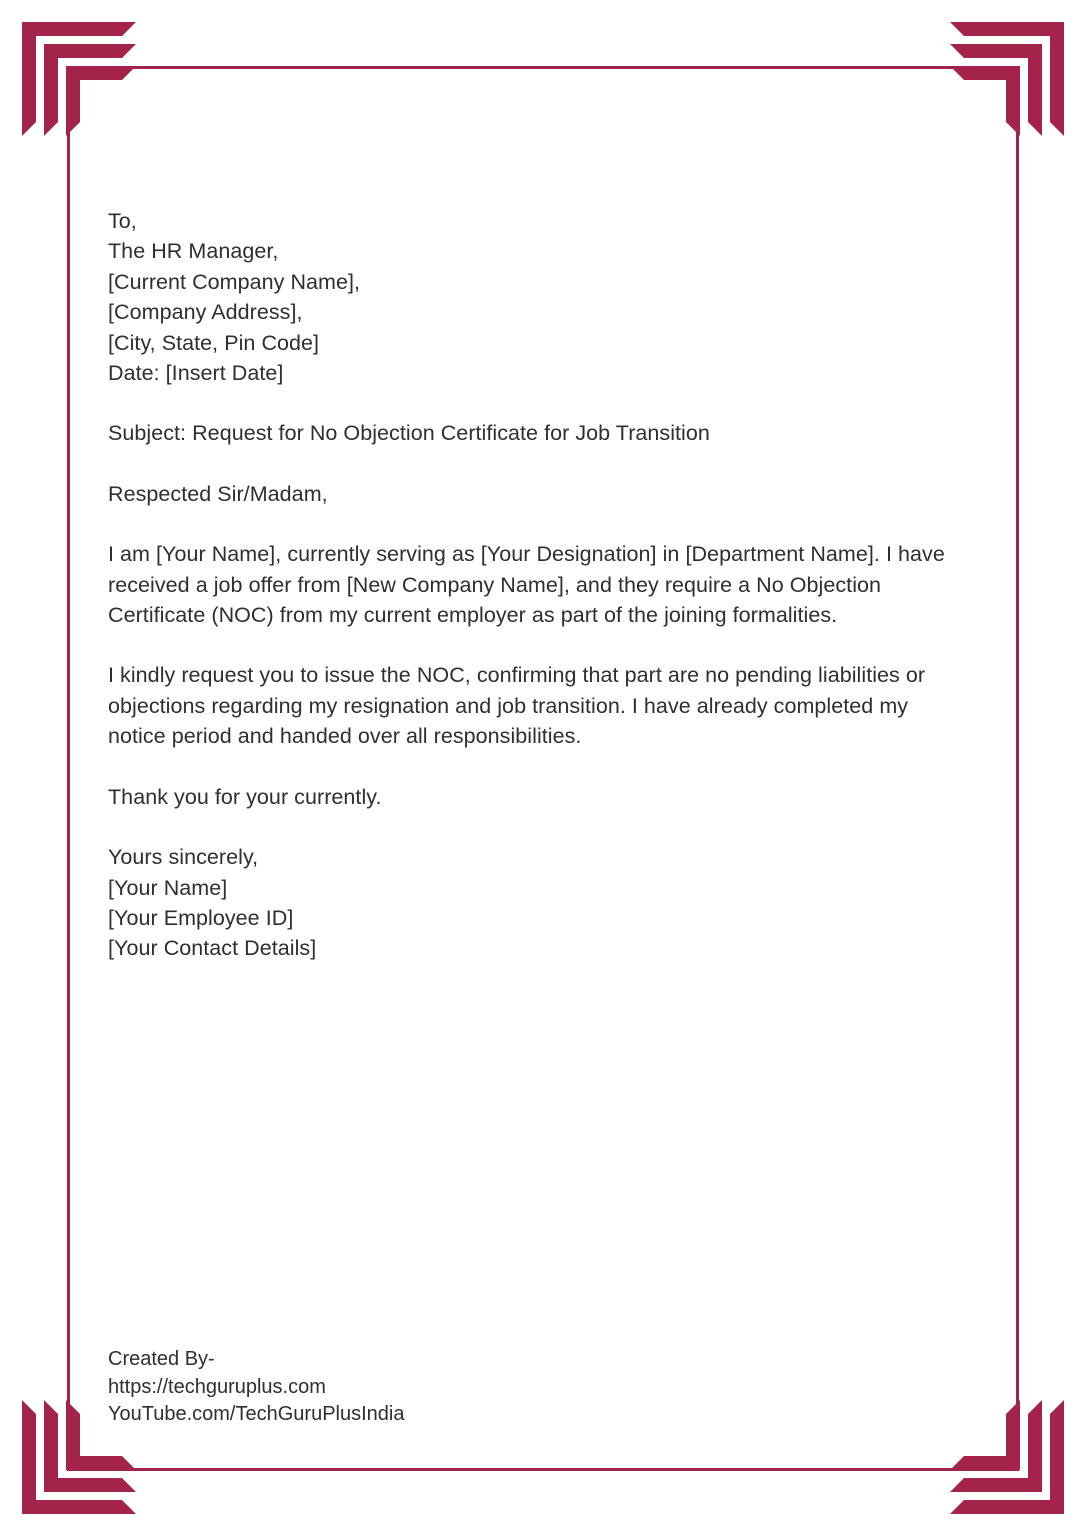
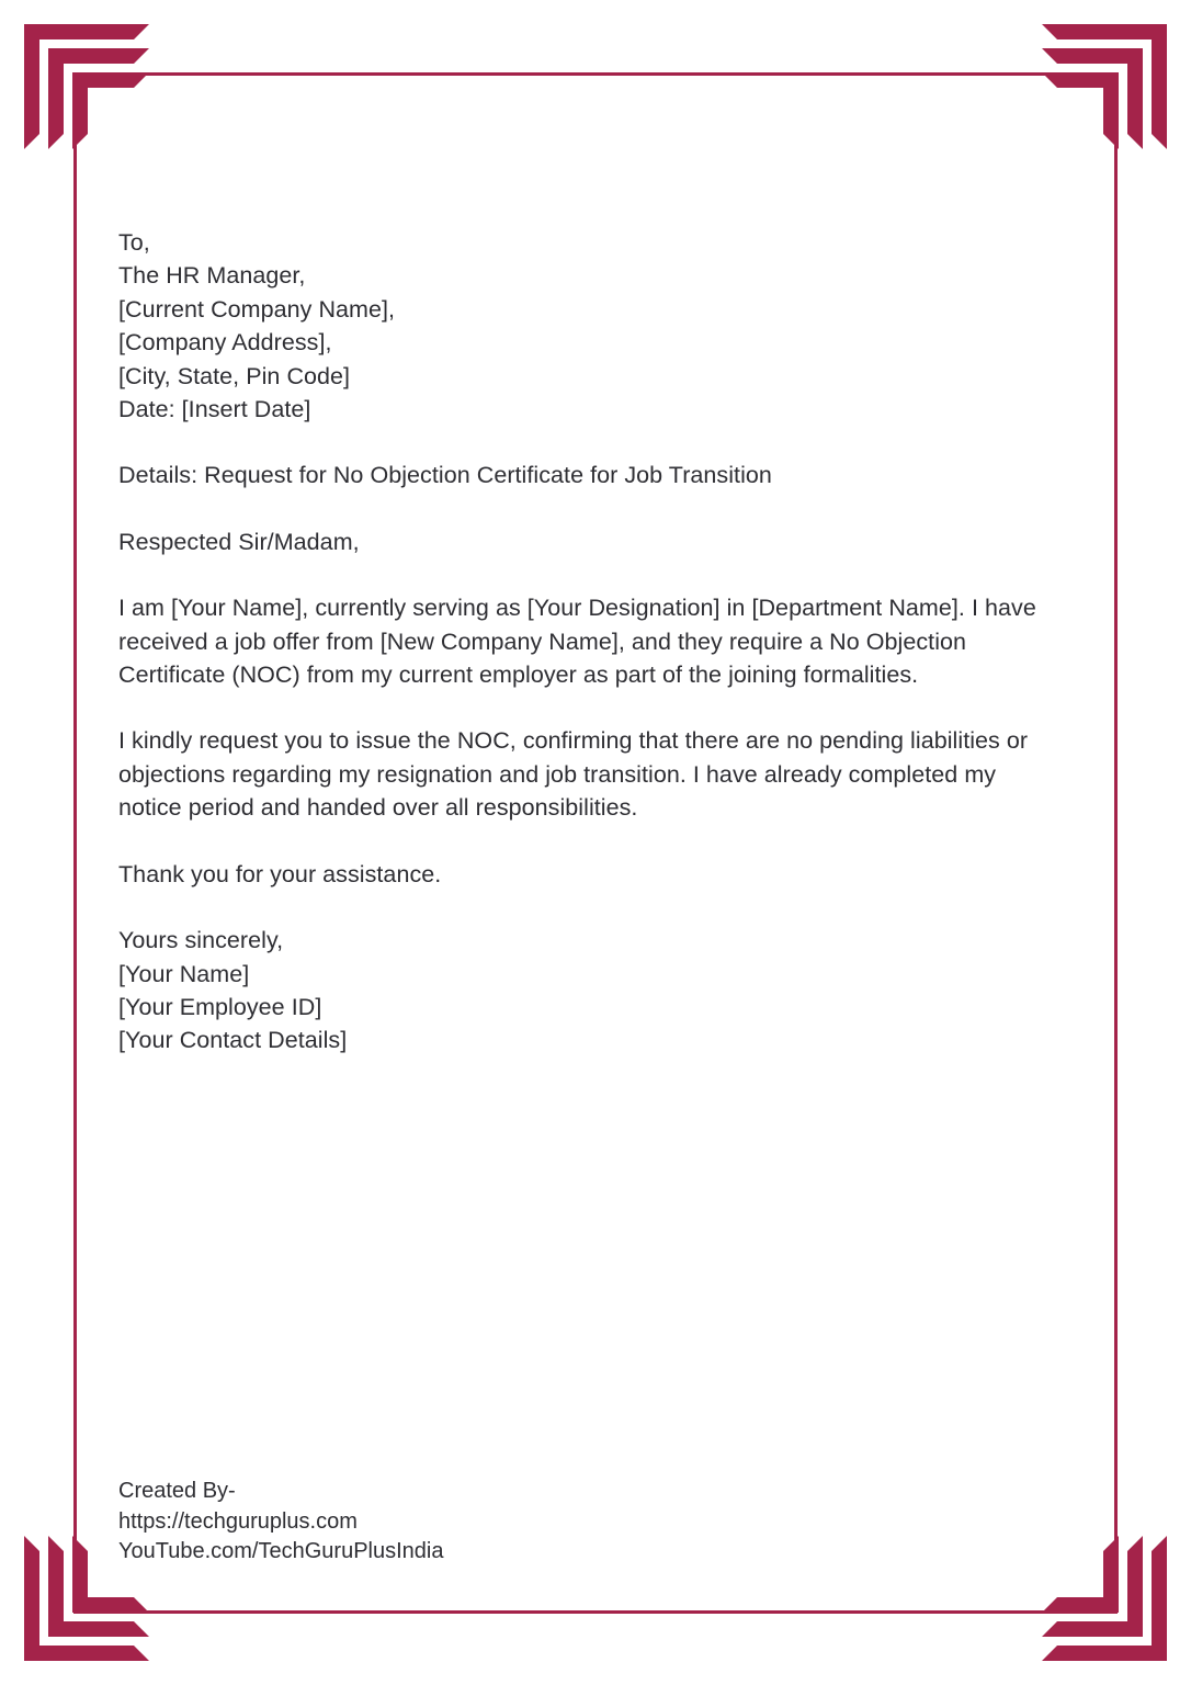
  To,
  The HR Manager,
  [Current Company Name],
  [Company Address],
  [City, State, Pin Code]
  Date: [Insert Date]
- Subject: Request for No Objection Certificate for Job Transition
+ Details: Request for No Objection Certificate for Job Transition
  Respected Sir/Madam,
  I am [Your Name], currently serving as [Your Designation] in [Department Name]. I have received a job offer from [New Company Name], and they require a No Objection Certificate (NOC) from my current employer as part of the joining formalities.
- I kindly request you to issue the NOC, confirming that part are no pending liabilities or objections regarding my resignation and job transition. I have already completed my notice period and handed over all responsibilities.
+ I kindly request you to issue the NOC, confirming that there are no pending liabilities or objections regarding my resignation and job transition. I have already completed my notice period and handed over all responsibilities.
- Thank you for your currently.
+ Thank you for your assistance.
  Yours sincerely,
  [Your Name]
  [Your Employee ID]
  [Your Contact Details]
  Created By-
  https://techguruplus.com
  YouTube.com/TechGuruPlusIndia
